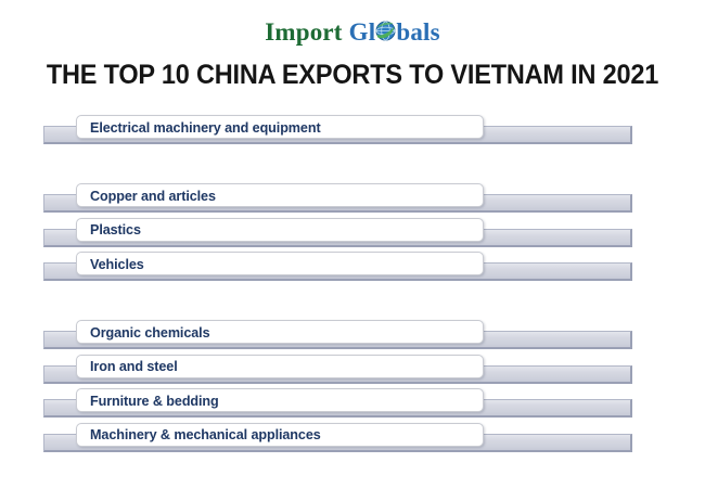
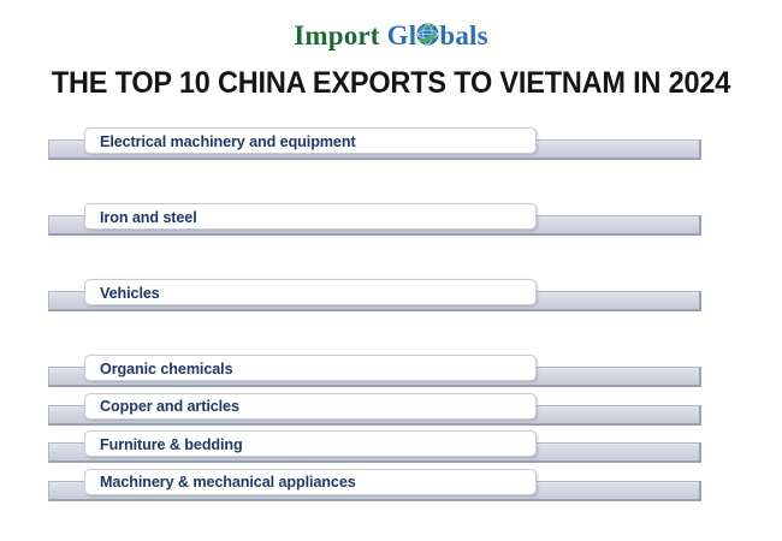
  Import Gl bals
- THE TOP 10 CHINA EXPORTS TO VIETNAM IN 2021
+ THE TOP 10 CHINA EXPORTS TO VIETNAM IN 2024
  Electrical machinery and equipment
- Copper and articles
+ Iron and steel
- Plastics
  Vehicles
  Organic chemicals
- Iron and steel
+ Copper and articles
  Furniture & bedding
  Machinery & mechanical appliances
